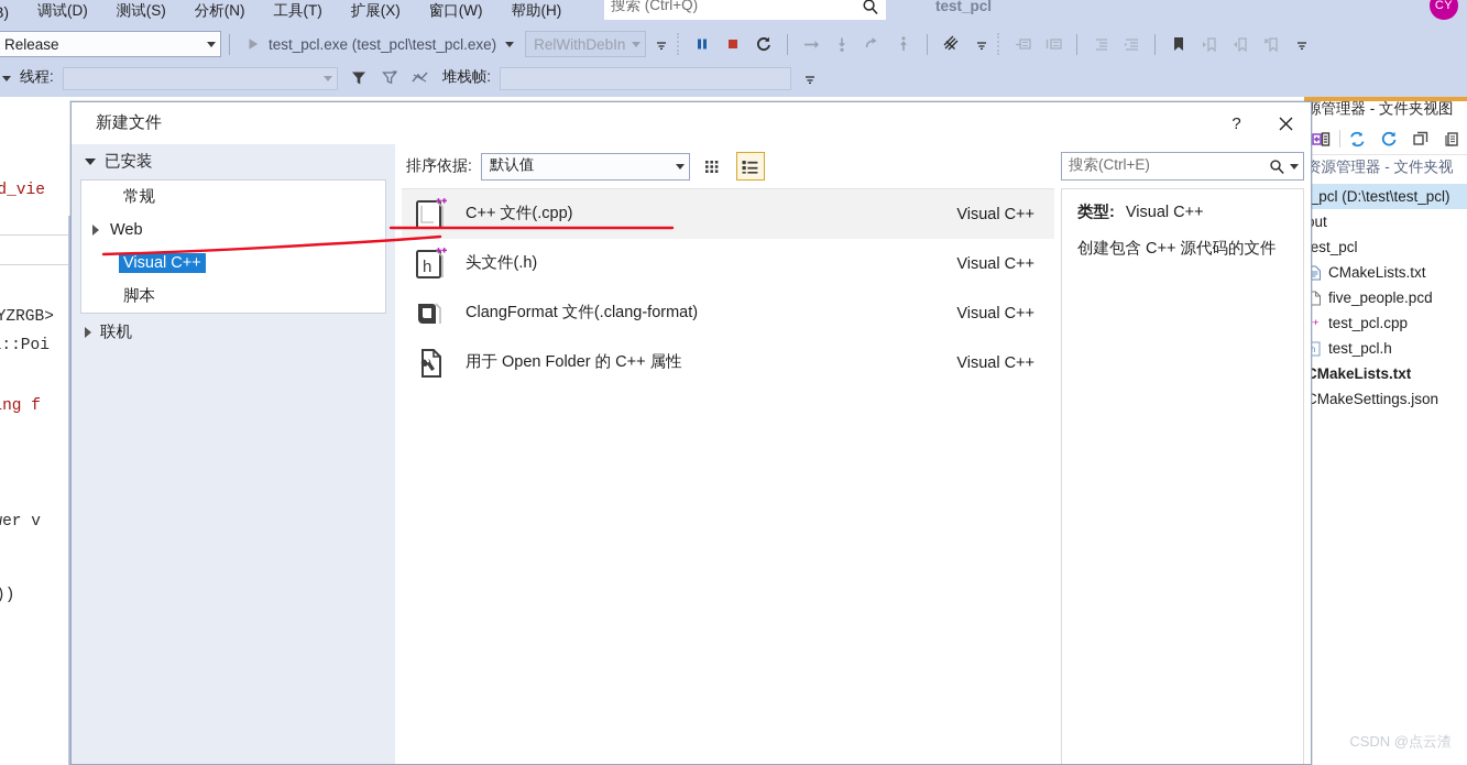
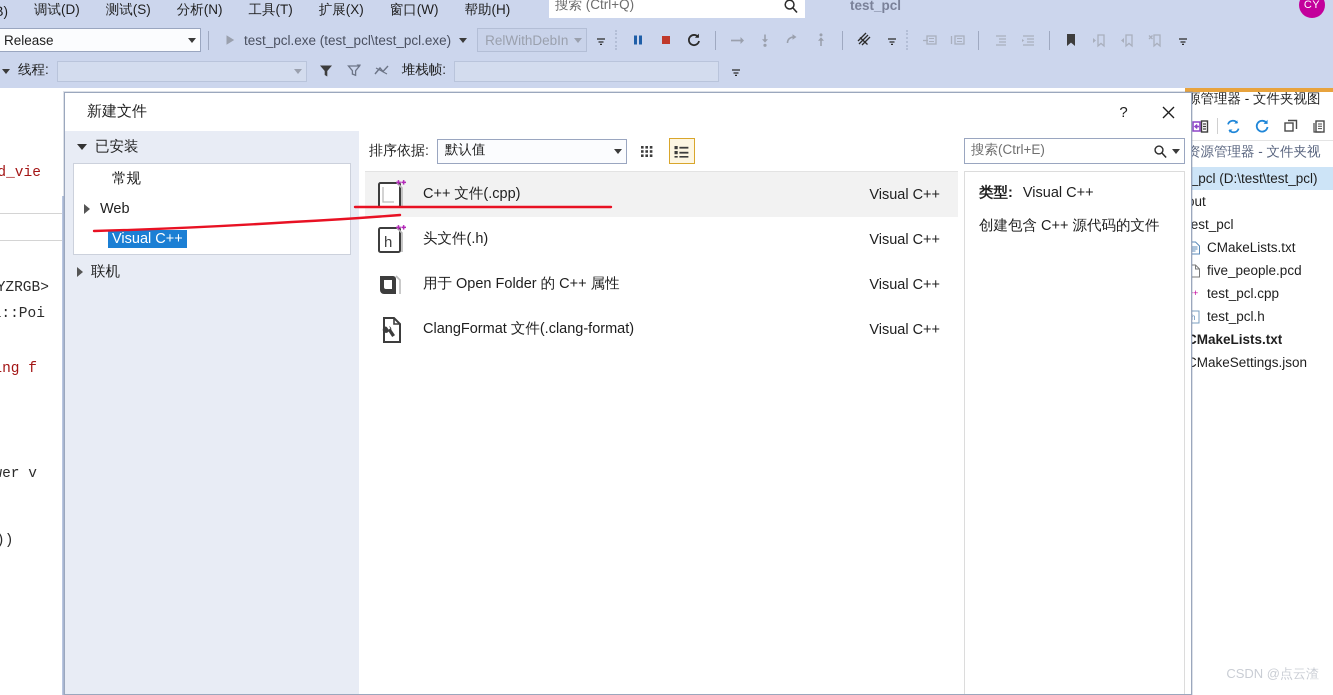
  d_vie
  YZRGB>
  ::Poi
  ))
  源管理器 - 文件夹视图
  资源管理器 - 文件夹视
  _pcl (D:\test\test_pcl)
  est_pcl
  CMakeLists.txt
  five_people.pcd
  +
  test_pcl.cpp
  h
  test_pcl.h
  MakeLists.txt
  MakeSettings.json
  调试(D)
  测试(S)
  分析(N)
  工具(T)
  扩展(X)
  窗口(W)
  帮助(H)
  搜索 (Ctrl+Q)
  test_pcl
  CY
  Release
  test_pcl.exe (test_pcl\test_pcl.exe)
  RelWithDebIn
  线程:
  堆栈帧:
  新建文件
  ?
  已安装
  常规
  Web
  Visual C++
- 脚本
  联机
  排序依据:
  默认值
  C++ 文件(.cpp)
  Visual C++
  h
  头文件(.h)
  Visual C++
- ClangFormat 文件(.clang-format)
+ 用于 Open Folder 的 C++ 属性
  Visual C++
- 用于 Open Folder 的 C++ 属性
+ ClangFormat 文件(.clang-format)
  Visual C++
  搜索(Ctrl+E)
  类型: Visual C++
  创建包含 C++ 源代码的文件
  CSDN @点云渣
